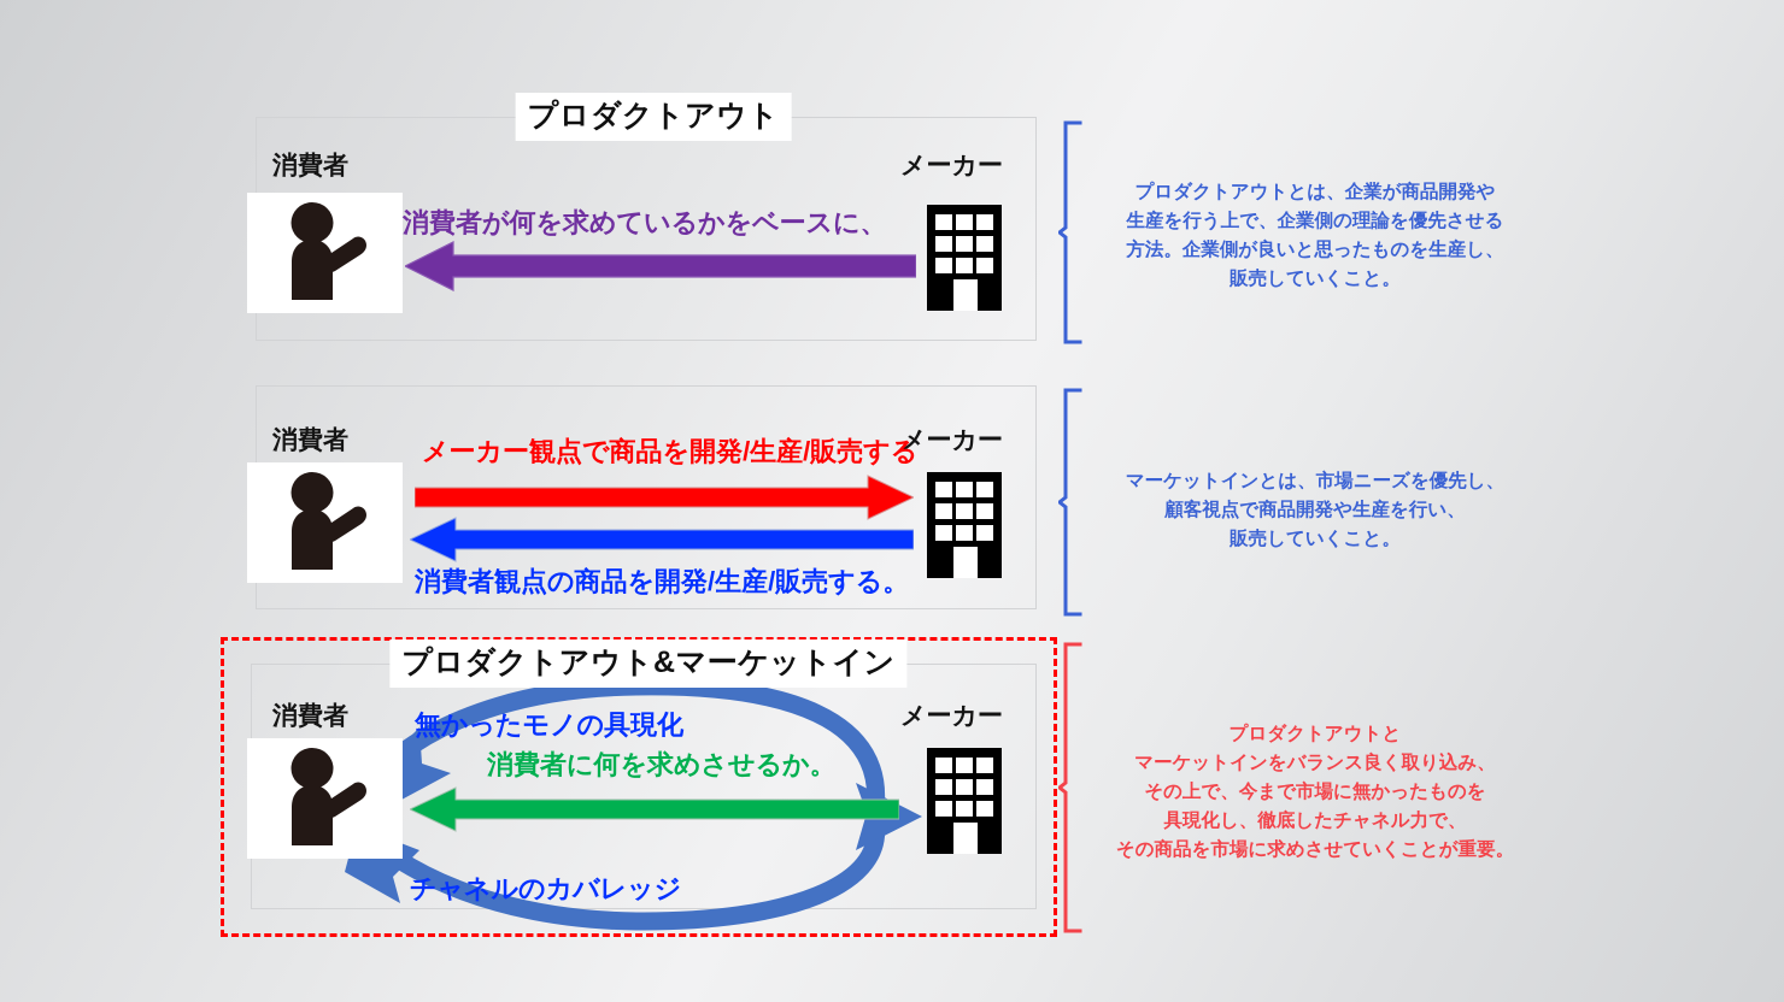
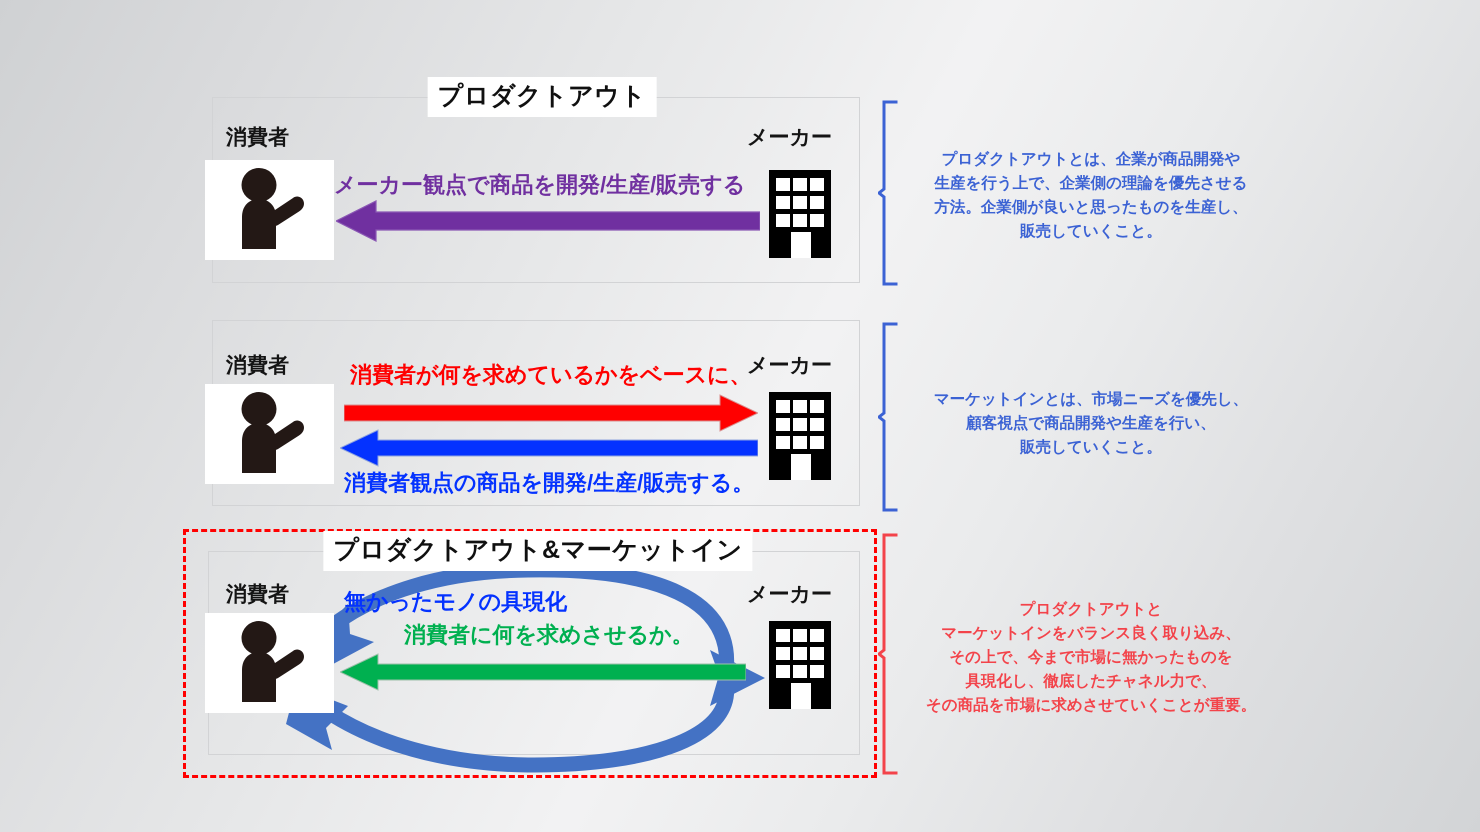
  プロダクトアウト
  消費者
  メーカー
- 消費者が何を求めているかをベースに、
+ メーカー観点で商品を開発/生産/販売する
  プロダクトアウトとは、企業が商品開発や
  生産を行う上で、企業側の理論を優先させる
  方法。企業側が良いと思ったものを生産し、
  販売していくこと。
  消費者
  メーカー
- メーカー観点で商品を開発/生産/販売する
+ 消費者が何を求めているかをベースに、
  消費者観点の商品を開発/生産/販売する。
  マーケットインとは、市場ニーズを優先し、
  顧客視点で商品開発や生産を行い、
  販売していくこと。
  プロダクトアウト&マーケットイン
  消費者
  メーカー
  無かったモノの具現化
  消費者に何を求めさせるか。
- チャネルのカバレッジ
  プロダクトアウトと
  マーケットインをバランス良く取り込み、
  その上で、今まで市場に無かったものを
  具現化し、徹底したチャネル力で、
  その商品を市場に求めさせていくことが重要。
